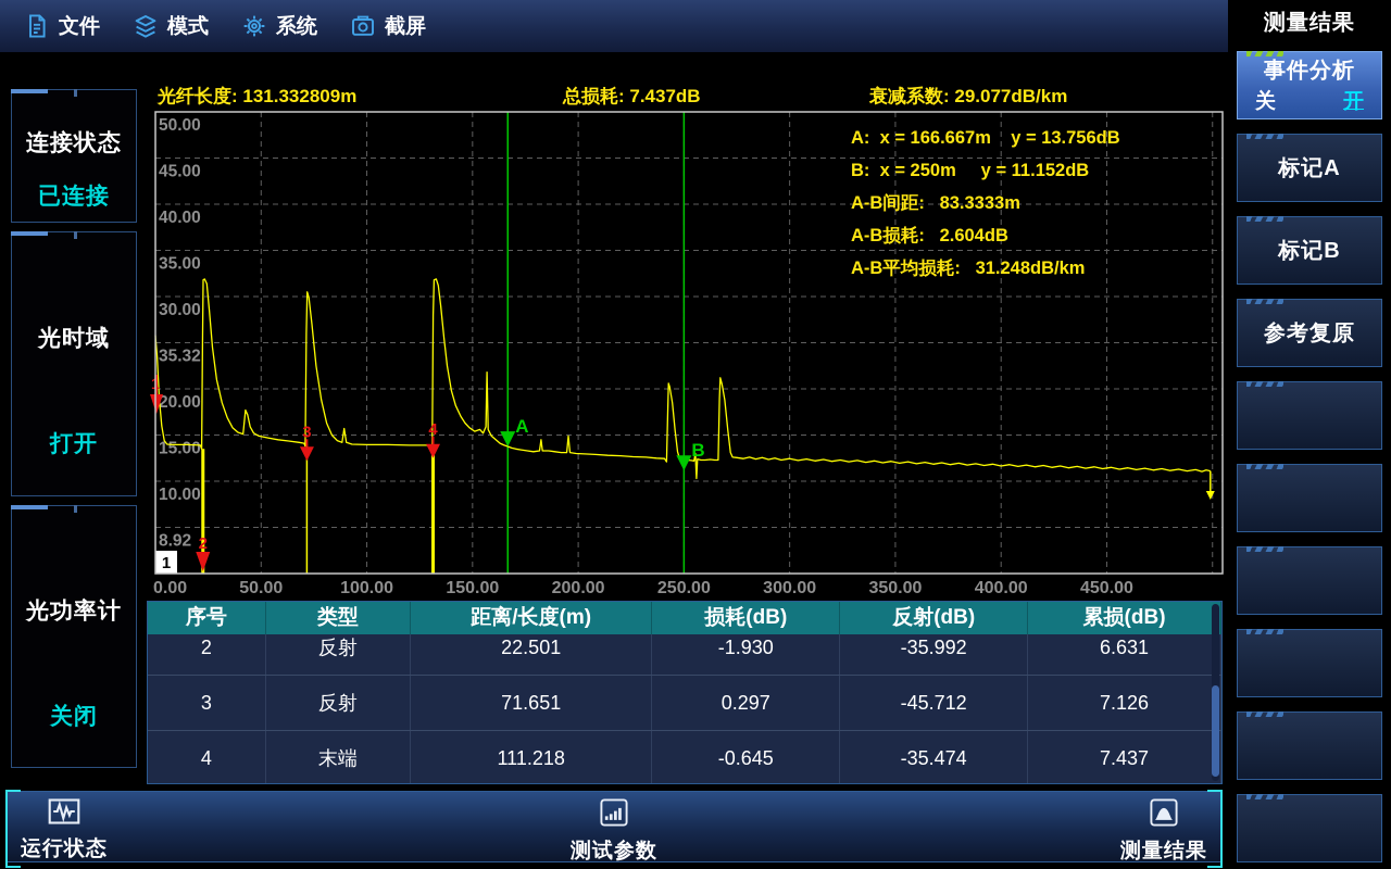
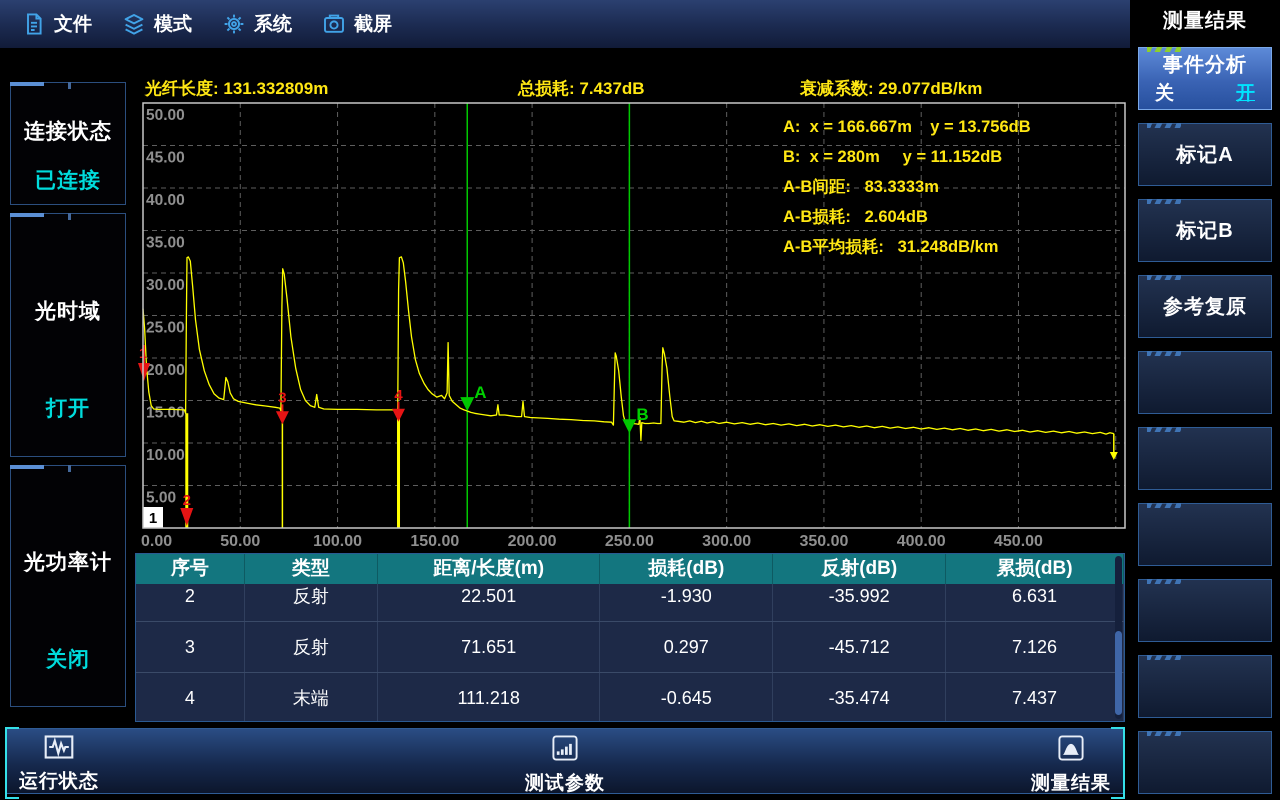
  文件
  模式
  系统
  截屏
  连接状态
  已连接
  光时域
  打开
  光功率计
  关闭
  光纤长度: 131.332809m
  总损耗: 7.437dB
  衰减系数: 29.077dB/km
  50.00
  45.00
  40.00
  35.00
  30.00
- 35.32
+ 25.00
  20.00
  15.00
  10.00
- 8.92
+ 5.00
  0.00
  50.00
  100.00
  150.00
  200.00
  250.00
  300.00
  350.00
  400.00
  450.00
  2
  3
  4
  A
  B
  1
  A: x = 166.667m y = 13.756dB
- B: x = 250m y = 11.152dB
+ B: x = 280m y = 11.152dB
  A-B间距: 83.3333m
  A-B损耗: 2.604dB
  A-B平均损耗: 31.248dB/km
  序号
  类型
  距离/长度(m)
  损耗(dB)
  反射(dB)
  累损(dB)
  2
  反射
  22.501
  -1.930
  -35.992
  6.631
  3
  反射
  71.651
  0.297
  -45.712
  7.126
  4
  末端
  111.218
  -0.645
  -35.474
  7.437
  测量结果
  事件分析
  关
  开
  标记A
  标记B
  参考复原
  运行状态
  测试参数
  测量结果
